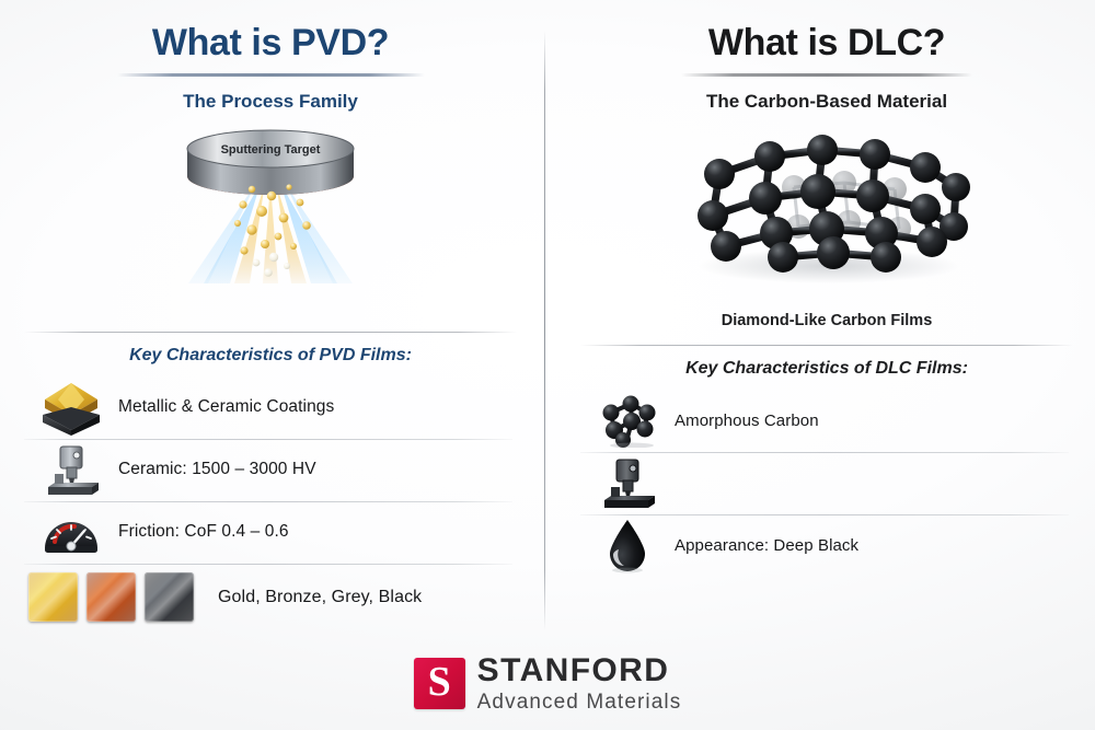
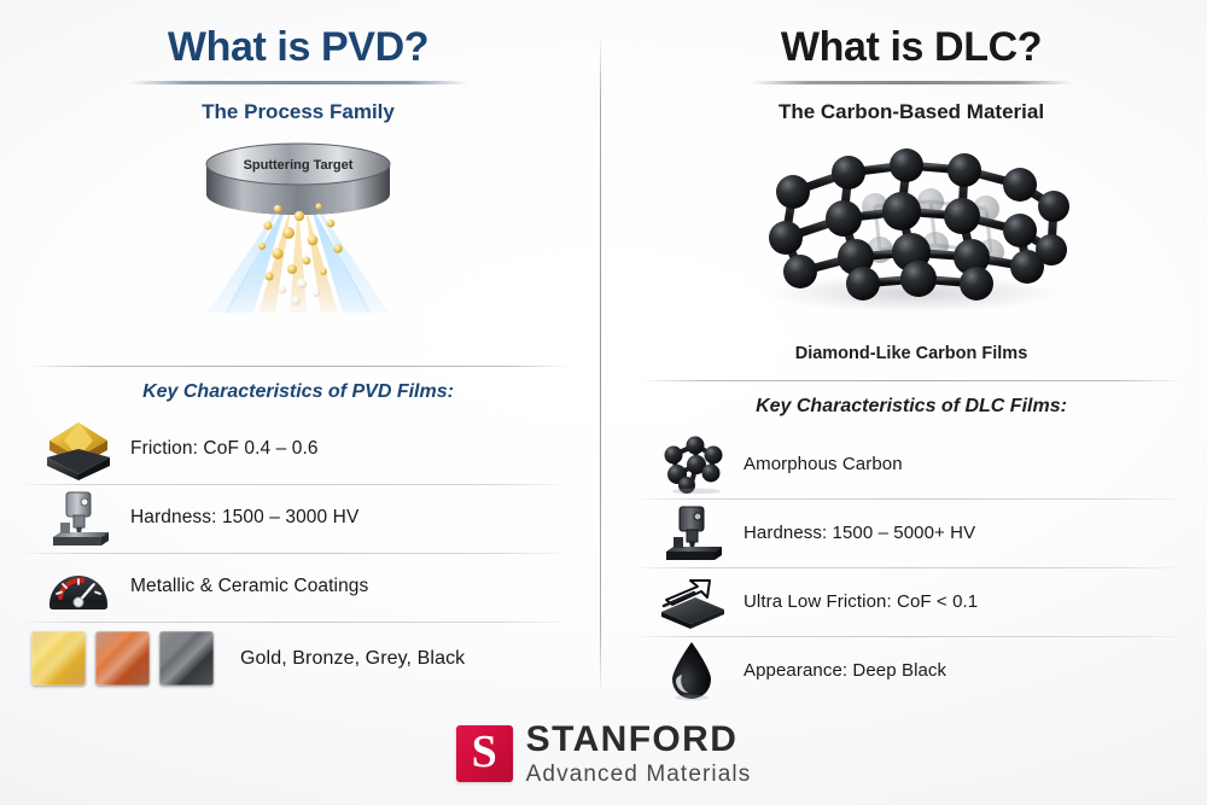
  What is PVD?
  The Process Family
  Sputtering Target
  Key Characteristics of PVD Films:
- Metallic & Ceramic Coatings
+ Friction: CoF 0.4 – 0.6
- Ceramic: 1500 – 3000 HV
+ Hardness: 1500 – 3000 HV
- Friction: CoF 0.4 – 0.6
+ Metallic & Ceramic Coatings
  Gold, Bronze, Grey, Black
  What is DLC?
  The Carbon-Based Material
  Diamond-Like Carbon Films
  Key Characteristics of DLC Films:
  Amorphous Carbon
+ Hardness: 1500 – 5000+ HV
+ Ultra Low Friction: CoF < 0.1
  Appearance: Deep Black
  S
  STANFORD
  Advanced Materials
